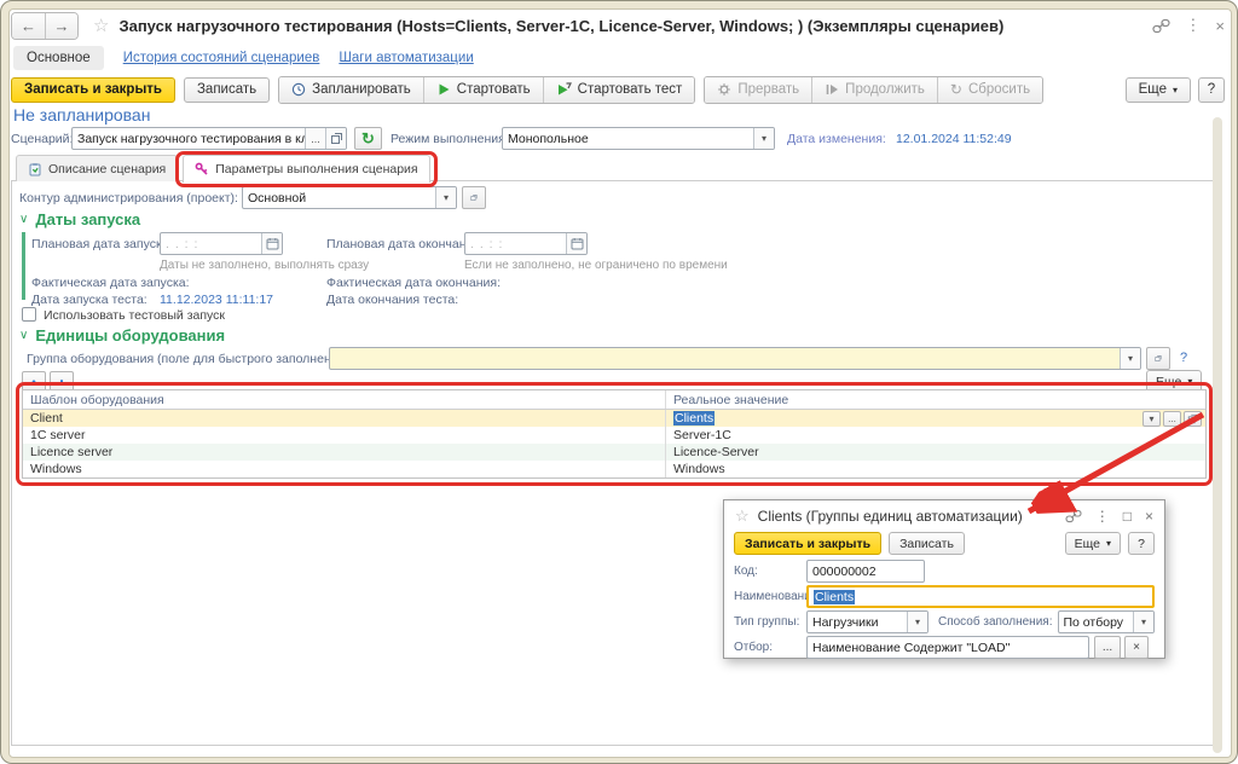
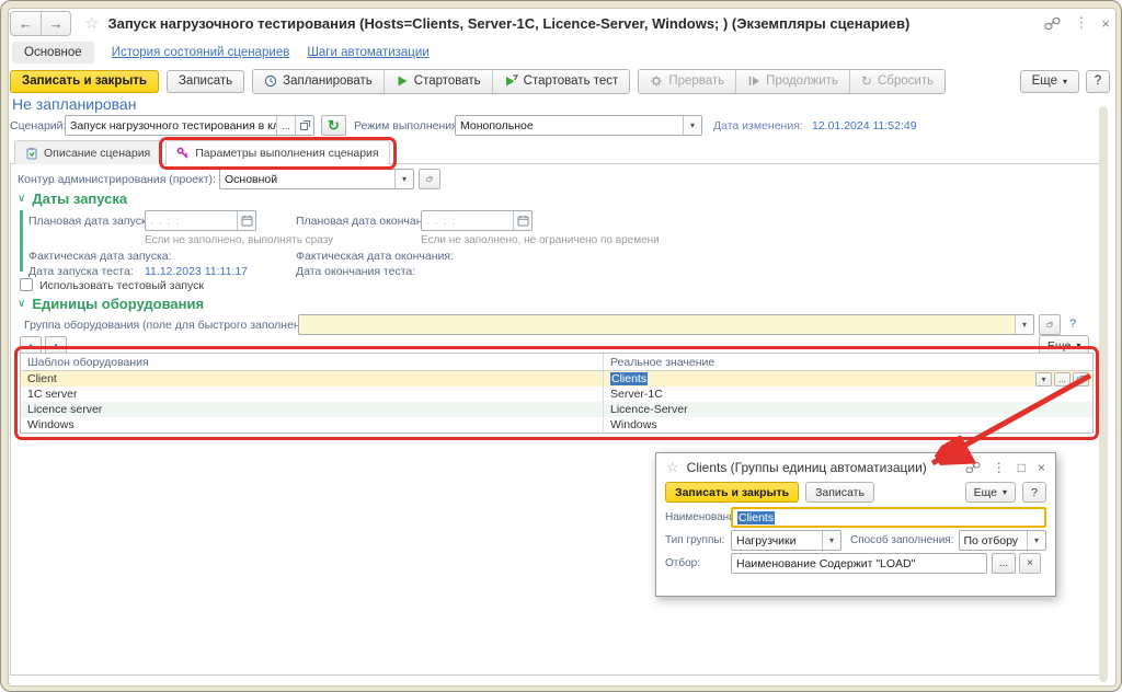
  ←
  →
  ☆
  Запуск нагрузочного тестирования (Hosts=Clients, Server-1C, Licence-Server, Windows; ) (Экземпляры сценариев)
  ⋮
  ×
  Основное
  История состояний сценариев
  Шаги автоматизации
  Записать и закрыть
  Записать
  Запланировать
  Стартовать
  Стартовать тест
  Прервать
  Продолжить
  ↻
  Сбросить
  Еще
  ▾
  ?
  Не запланирован
  Сценарий
  ...
  ↻
  Режим выполнени
  Монопольное
  ▾
  Дата изменения:
  12.01.2024 11:52:49
  Описание сценария
  Параметры выполнения сценария
  Контур администрирования (проект):
  Основной
  ▾
  ∨
  Даты запуска
  Плановая дата запус
  . . : :
  Плановая дата окончан
  . . : :
- Даты не заполнено, выполнять сразу
+ Если не заполнено, выполнять сразу
  Если не заполнено, не ограничено по времени
  Фактическая дата запуска:
  Фактическая дата окончания:
  Дата запуска теста:
  11.12.2023 11:11:17
  Дата окончания теста:
  Использовать тестовый запуск
  ∨
  Единицы оборудования
  Группа оборудования (поле для быстрого заполнен
  ▾
  ?
  Еще
  ▾
  Шаблон оборудования
  Реальное значение
  Client
  Clients
  ▾
  ...
  1C server
  Server-1C
  Licence server
  Licence-Server
  Windows
  Windows
  ☆
  Clients (Группы единиц автоматизации)
  ⋮
  □
  ×
  Записать и закрыть
  Записать
  Еще
  ▾
  ?
- Код:
- 000000002
  Наименован
  Clients
  Тип группы:
  Нагрузчики
  ▾
  Способ заполнения:
  По отбору
  ▾
  Отбор:
  Наименование Содержит "LOAD"
  ...
  ×
